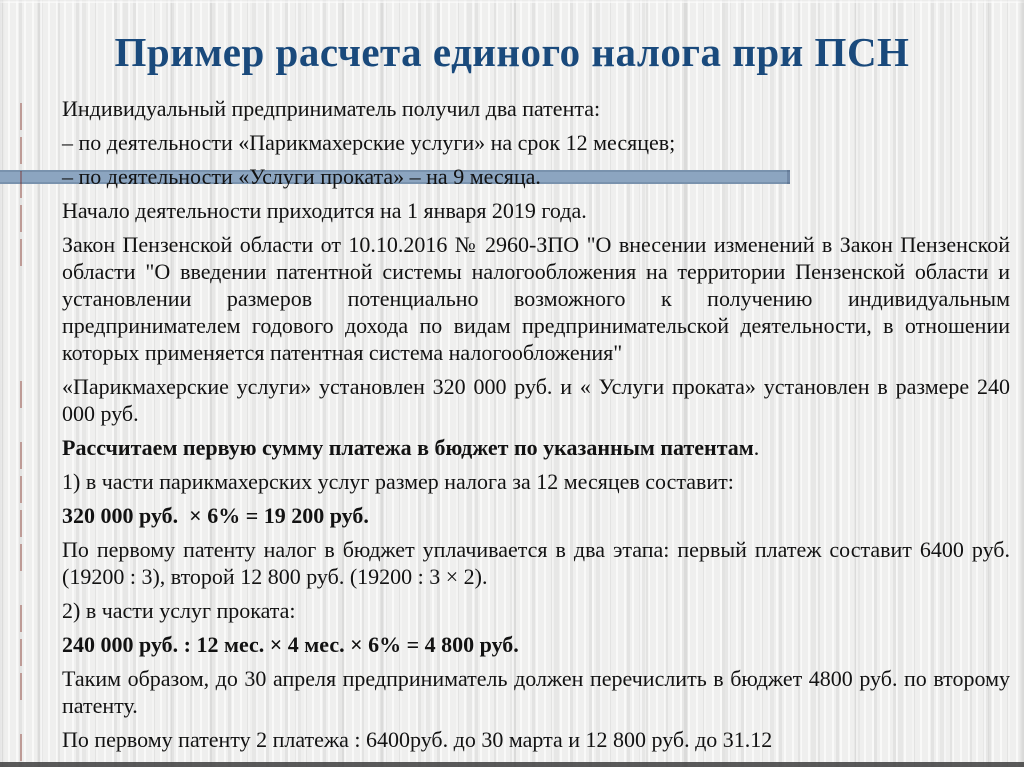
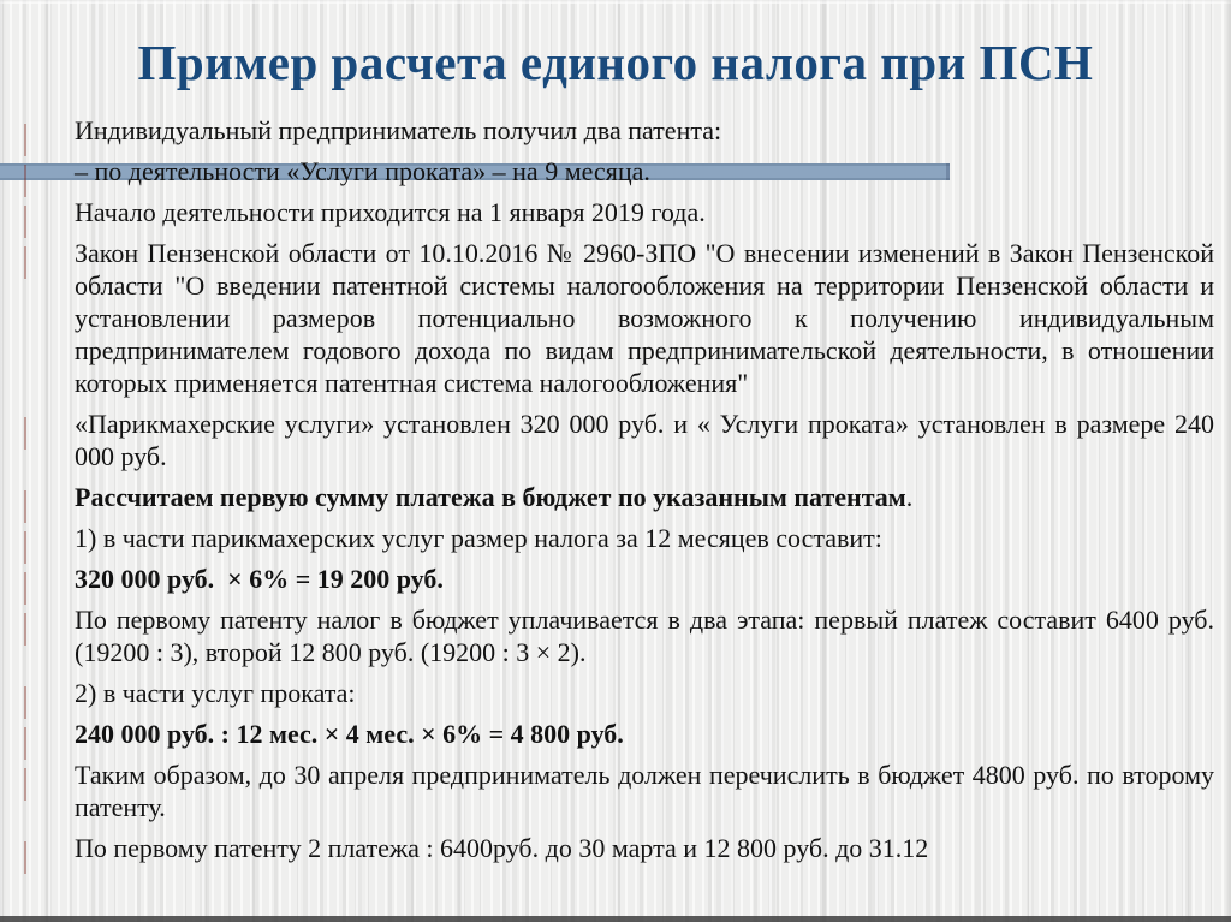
  Пример расчета единого налога при ПСН
  Индивидуальный предприниматель получил два патента:
- – по деятельности «Парикмахерские услуги» на срок 12 месяцев;
  – по деятельности «Услуги проката» – на 9 месяца.
  Начало деятельности приходится на 1 января 2019 года.
  Закон Пензенской области от 10.10.2016 № 2960-ЗПО "О внесении изменений в Закон Пензенской области "О введении патентной системы налогообложения на территории Пензенской области и установлении размеров потенциально возможного к получению индивидуальным предпринимателем годового дохода по видам предпринимательской деятельности, в отношении которых применяется патентная система налогообложения"
  «Парикмахерские услуги» установлен 320 000 руб. и « Услуги проката» установлен в размере 240 000 руб.
  Рассчитаем первую сумму платежа в бюджет по указанным патентам.
  1) в части парикмахерских услуг размер налога за 12 месяцев составит:
  320 000 руб. × 6% = 19 200 руб.
  По первому патенту налог в бюджет уплачивается в два этапа: первый платеж составит 6400 руб. (19200 : 3), второй 12 800 руб. (19200 : 3 × 2).
  2) в части услуг проката:
  240 000 руб. : 12 мес. × 4 мес. × 6% = 4 800 руб.
  Таким образом, до 30 апреля предприниматель должен перечислить в бюджет 4800 руб. по второму патенту.
  По первому патенту 2 платежа : 6400руб. до 30 марта и 12 800 руб. до 31.12
